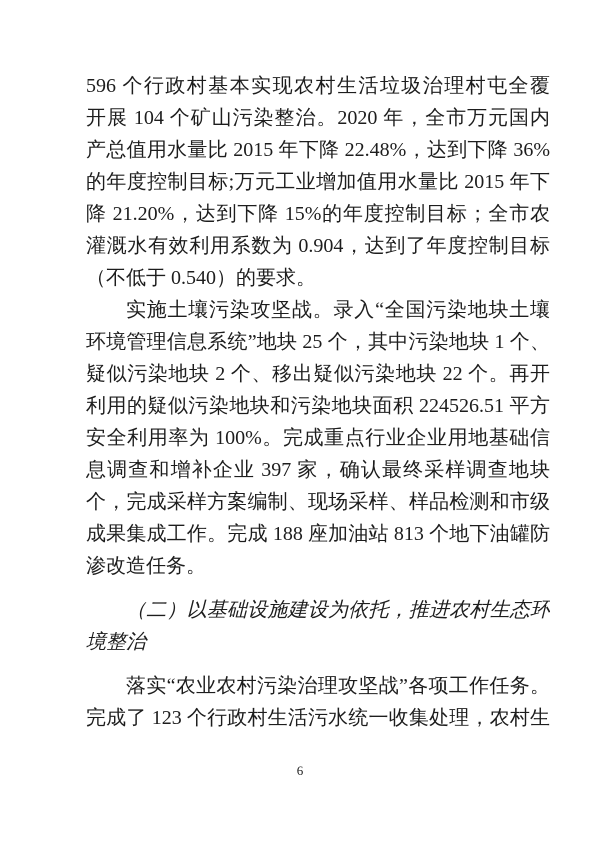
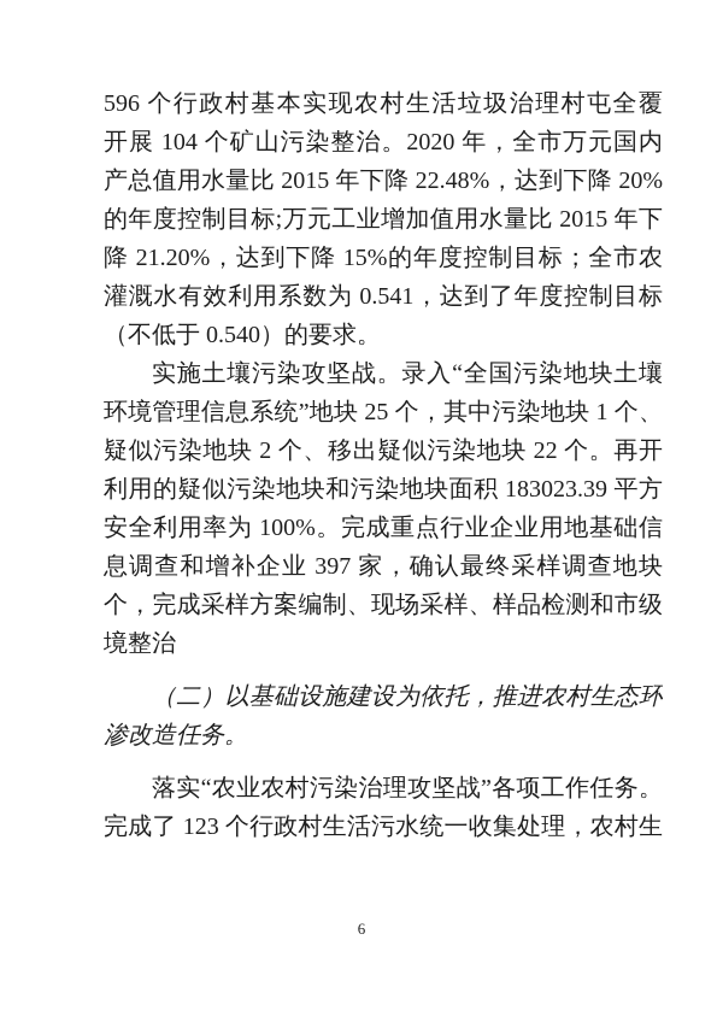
  596 个行政村基本实现农村生活垃圾治理村屯全覆
  开展 104 个矿山污染整治。2020 年，全市万元国内
- 产总值用水量比 2015 年下降 22.48%，达到下降 36%
+ 产总值用水量比 2015 年下降 22.48%，达到下降 20%
  的年度控制目标;万元工业增加值用水量比 2015 年下
  降 21.20%，达到下降 15%的年度控制目标；全市农
- 灌溉水有效利用系数为 0.904，达到了年度控制目标
+ 灌溉水有效利用系数为 0.541，达到了年度控制目标
  （不低于 0.540）的要求。
  实施土壤污染攻坚战。录入“全国污染地块土壤
  环境管理信息系统”地块 25 个，其中污染地块 1 个、
  疑似污染地块 2 个、移出疑似污染地块 22 个。再开
- 利用的疑似污染地块和污染地块面积 224526.51 平方
+ 利用的疑似污染地块和污染地块面积 183023.39 平方
  安全利用率为 100%。完成重点行业企业用地基础信
  息调查和增补企业 397 家，确认最终采样调查地块
  个，完成采样方案编制、现场采样、样品检测和市级
- 成果集成工作。完成 188 座加油站 813 个地下油罐防
- 渗改造任务。
+ 境整治
  （二）以基础设施建设为依托，推进农村生态环
- 境整治
+ 渗改造任务。
  落实“农业农村污染治理攻坚战”各项工作任务。
  完成了 123 个行政村生活污水统一收集处理，农村生
  6
